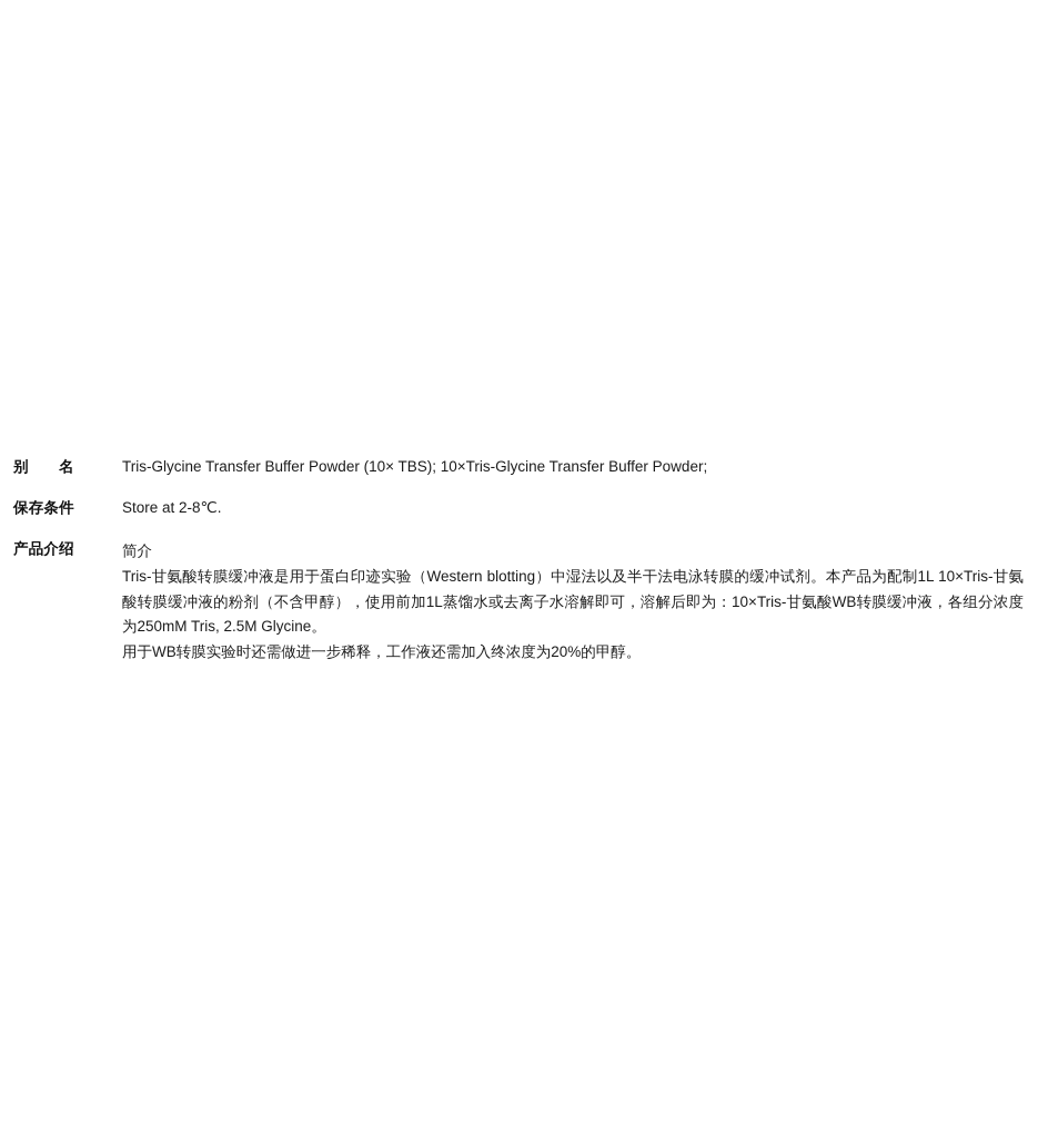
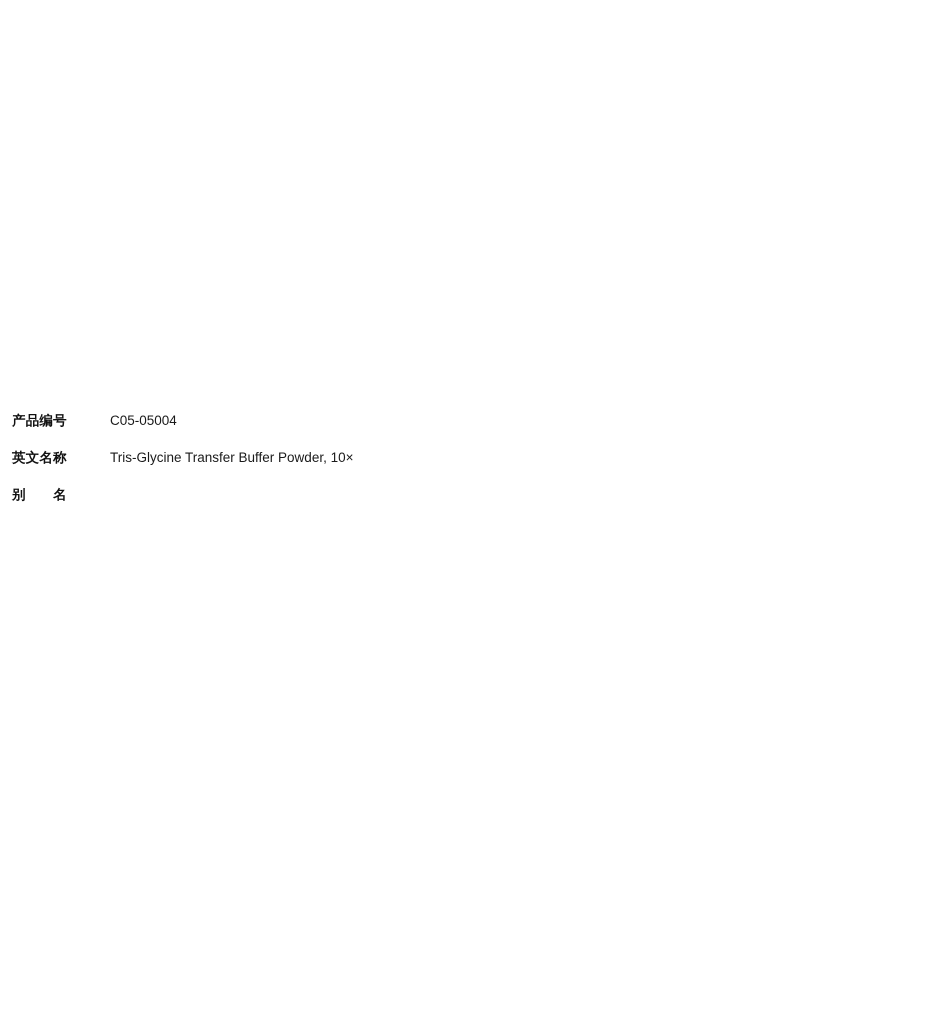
+ 产品编号
+ C05-05004
+ 英文名称
+ Tris-Glycine Transfer Buffer Powder, 10×
  别 名
- Tris-Glycine Transfer Buffer Powder (10× TBS); 10×Tris-Glycine Transfer Buffer Powder;
- 保存条件
- Store at 2-8℃.
- 产品介绍
- 简介
- Tris-甘氨酸转膜缓冲液是用于蛋白印迹实验（Western blotting）中湿法以及半干法电泳转膜的缓冲试剂。本产品为配制1L 10×Tris-甘氨酸转膜缓冲液的粉剂（不含甲醇），使用前加1L蒸馏水或去离子水溶解即可，溶解后即为：10×Tris-甘氨酸WB转膜缓冲液，各组分浓度为250mM Tris, 2.5M Glycine。
- 用于WB转膜实验时还需做进一步稀释，工作液还需加入终浓度为20%的甲醇。
